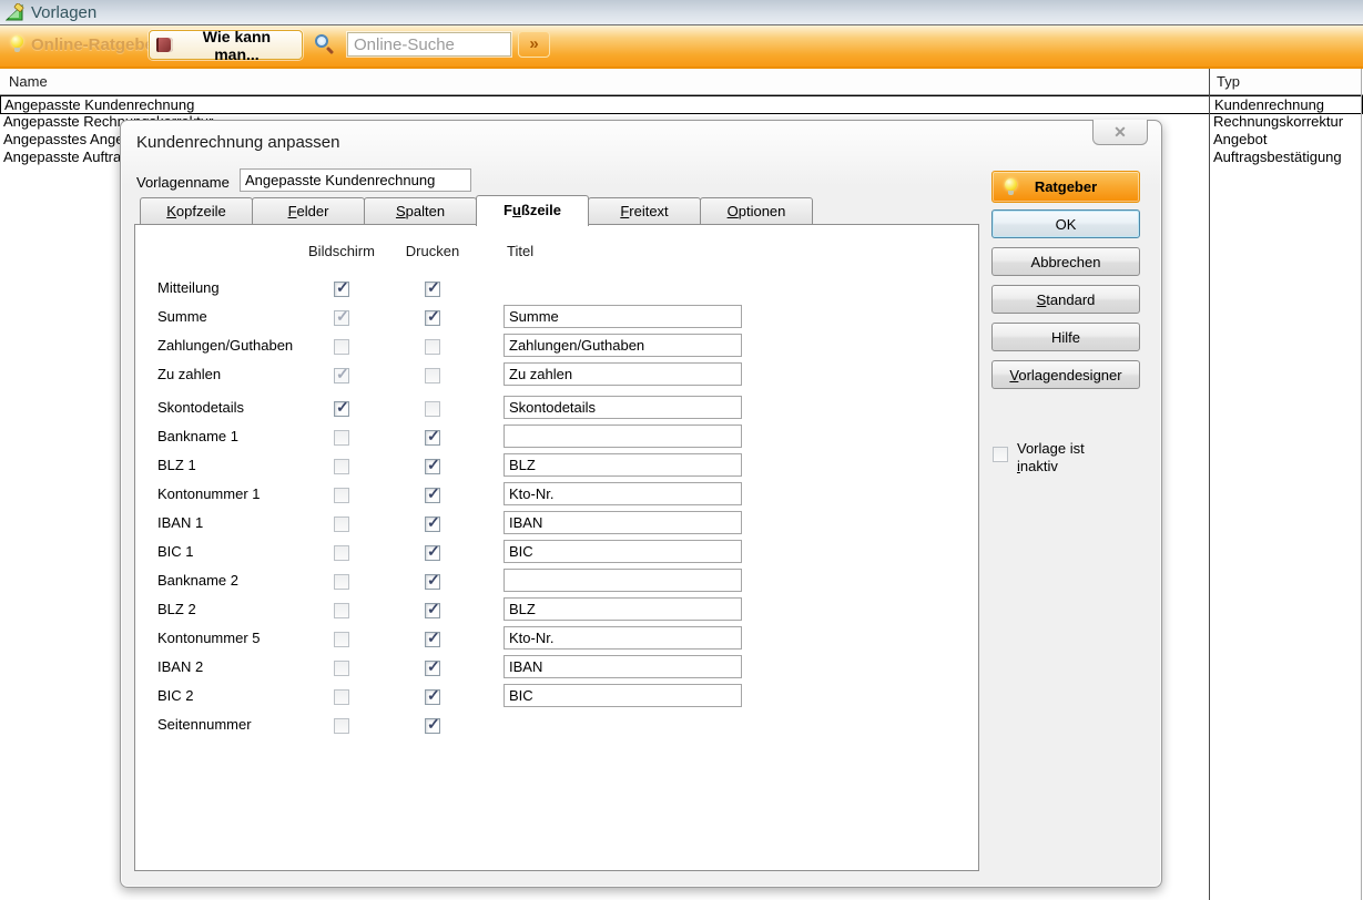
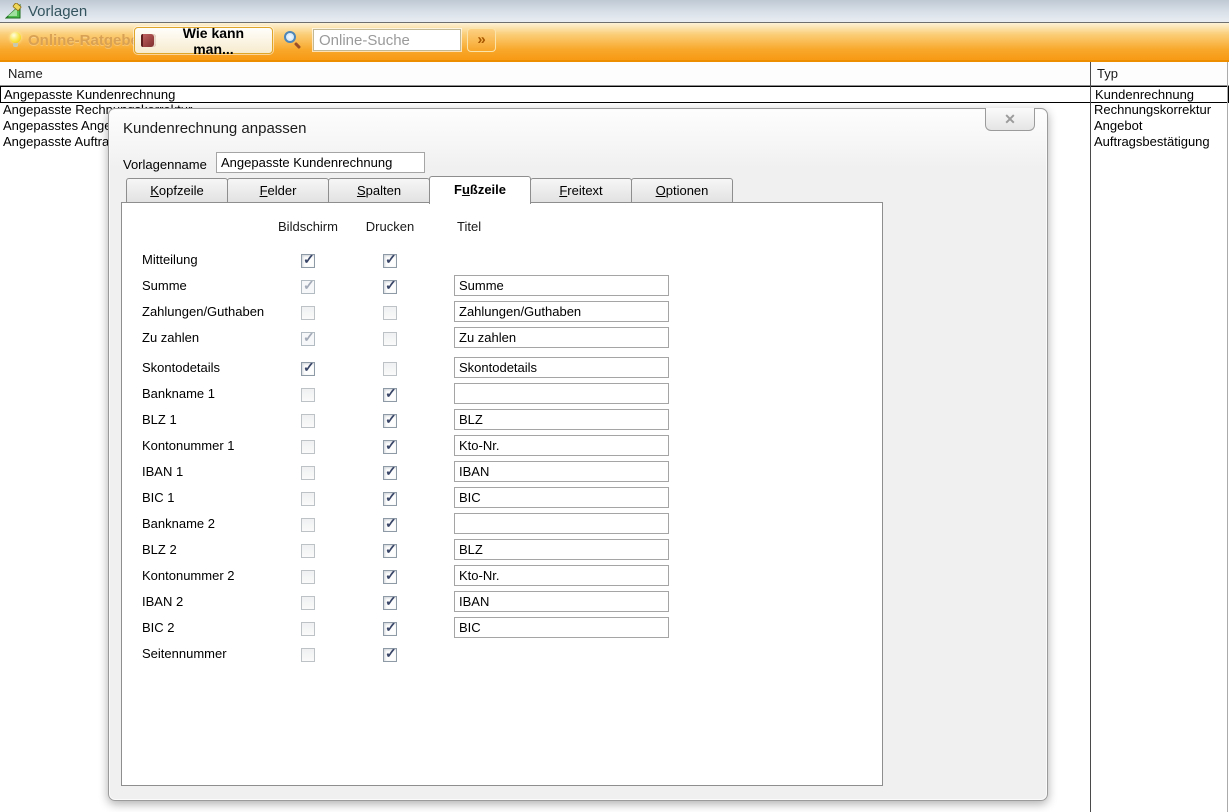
  Vorlagen
  Online-Ratgeb
  Wie kann man...
  Online-Suche
  »
  Name
  Typ
  Angepasste Kundenrechnung
  Kundenrechnung
  Rechnungskorrektur
  Angepasstes Ang
  Angebot
  Auftragsbestätigung
  Kundenrechnung anpassen
  ✕
  Vorlagenname
  Angepasste Kundenrechnung
  Kopfzeile
  Felder
  Spalten
  Fußzeile
  Freitext
  Optionen
  Bildschirm
  Drucken
  Titel
  Mitteilung
  ✓
  ✓
  Summe
  ✓
  ✓
  Summe
  Zahlungen/Guthaben
  Zahlungen/Guthaben
  Zu zahlen
  ✓
  Zu zahlen
  Skontodetails
  ✓
  Skontodetails
  Bankname 1
  ✓
  BLZ 1
  ✓
  BLZ
  Kontonummer 1
  ✓
  Kto-Nr.
  IBAN 1
  ✓
  IBAN
  BIC 1
  ✓
  BIC
  Bankname 2
  ✓
  BLZ 2
  ✓
  BLZ
- Kontonummer 5
+ Kontonummer 2
  ✓
  Kto-Nr.
  IBAN 2
  ✓
  IBAN
  BIC 2
  ✓
  BIC
  Seitennummer
  ✓
- Ratgeber
- OK
- Abbrechen
- Standard
- Hilfe
- Vorlagendesigner
- Vorlage ist
- inaktiv
